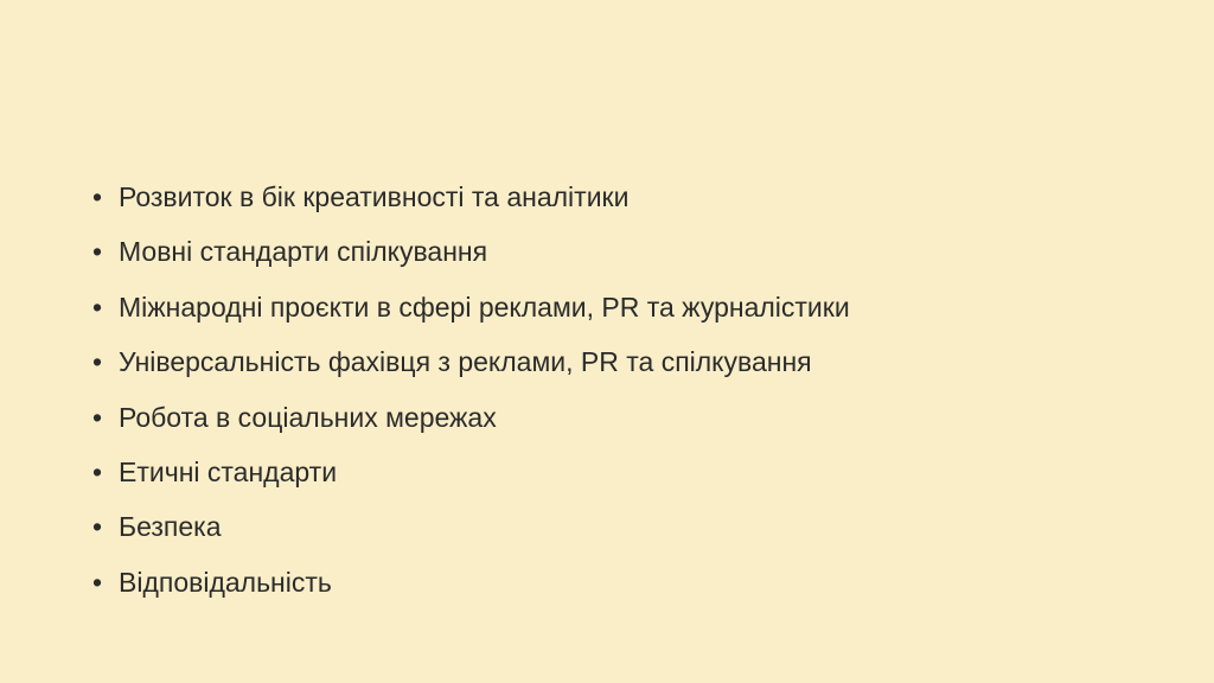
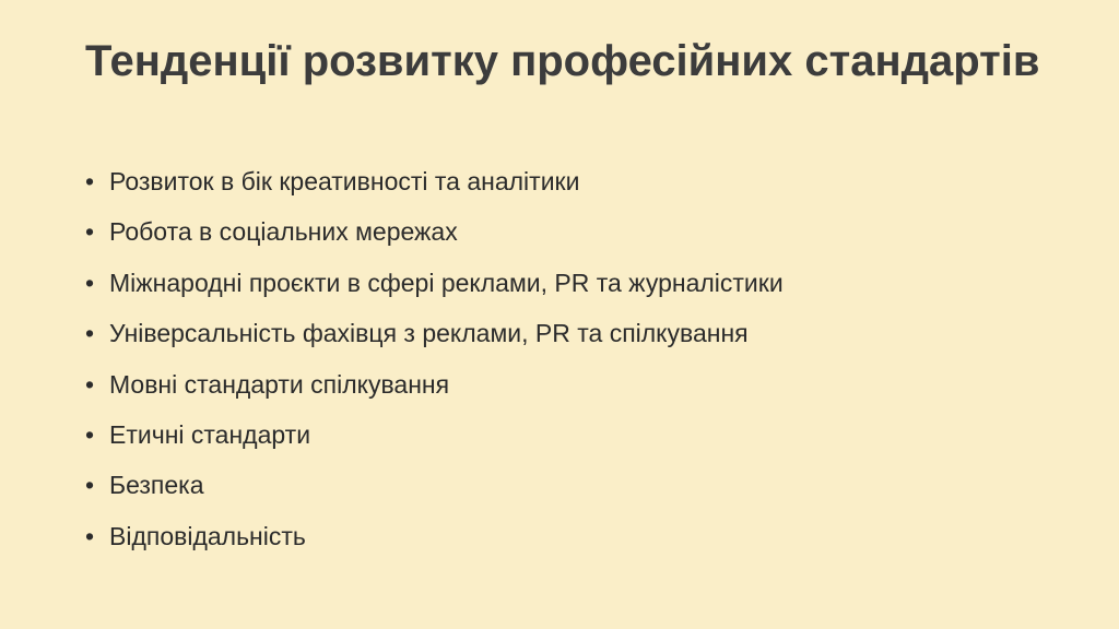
+ Тенденції розвитку професійних стандартів
  •
  Розвиток в бік креативності та аналітики
  •
- Мовні стандарти спілкування
+ Робота в соціальних мережах
  •
  Міжнародні проєкти в сфері реклами, PR та журналістики
  •
  Універсальність фахівця з реклами, PR та спілкування
  •
- Робота в соціальних мережах
+ Мовні стандарти спілкування
  •
  Етичні стандарти
  •
  Безпека
  •
  Відповідальність
